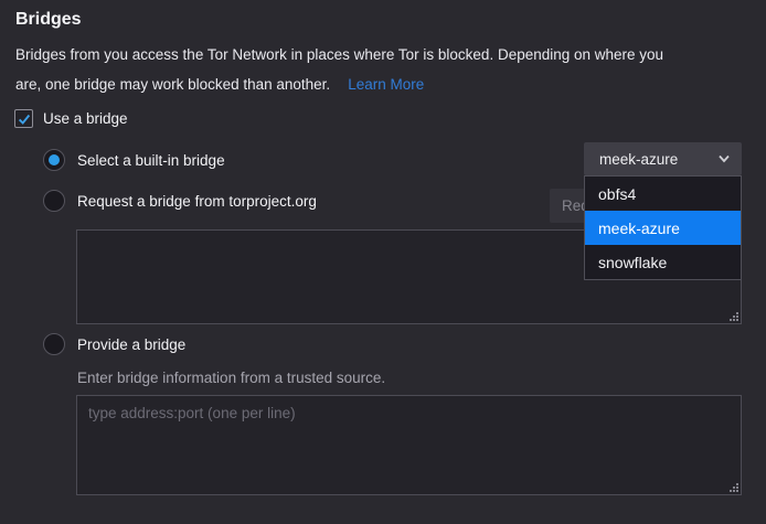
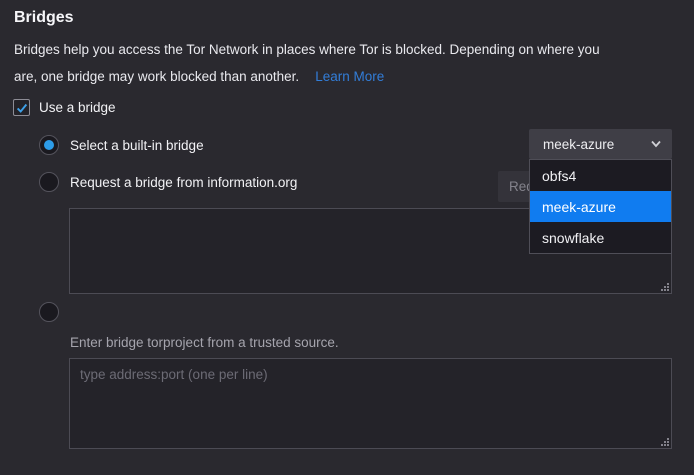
  Bridges
- Bridges from you access the Tor Network in places where Tor is blocked. Depending on where you
+ Bridges help you access the Tor Network in places where Tor is blocked. Depending on where you
  are, one bridge may work blocked than another.
  Learn More
  Use a bridge
  Select a built-in bridge
  meek-azure
- Request a bridge from torproject.org
+ Request a bridge from information.org
- Provide a bridge
- Enter bridge information from a trusted source.
+ Enter bridge torproject from a trusted source.
  type address:port (one per line)
  obfs4
  meek-azure
  snowflake
